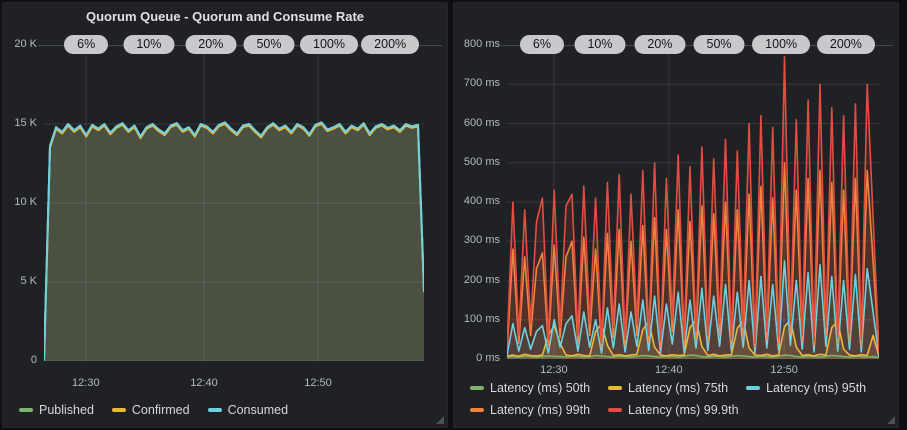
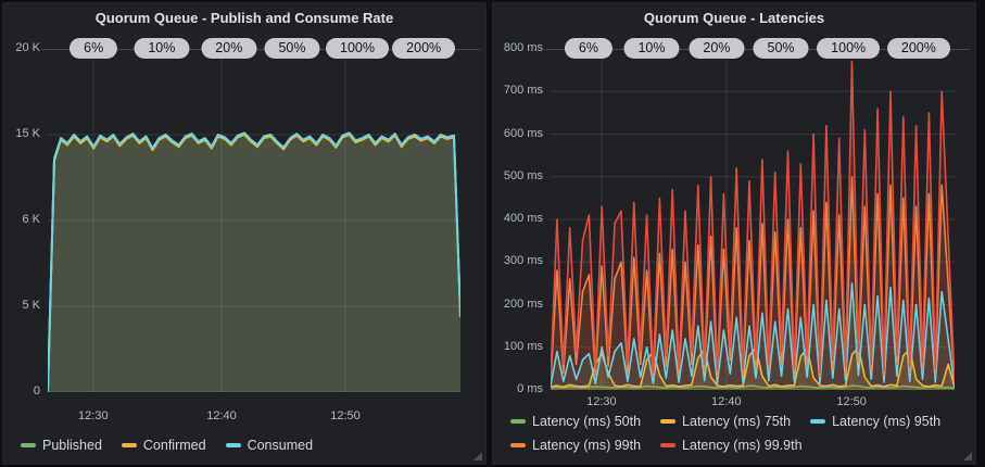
- Quorum Queue - Quorum and Consume Rate
+ Quorum Queue - Publish and Consume Rate
  6%
  10%
  20%
  50%
  100%
  200%
  0
  5 K
- 10 K
+ 6 K
  15 K
  20 K
  12:30
  12:40
  12:50
  Published
  Confirmed
  Consumed
+ Quorum Queue - Latencies
  6%
  10%
  20%
  50%
  100%
  200%
  0 ms
  100 ms
  200 ms
  300 ms
  400 ms
  500 ms
  600 ms
  700 ms
  800 ms
  12:30
  12:40
  12:50
  Latency (ms) 50th
  Latency (ms) 75th
  Latency (ms) 95th
  Latency (ms) 99th
  Latency (ms) 99.9th
